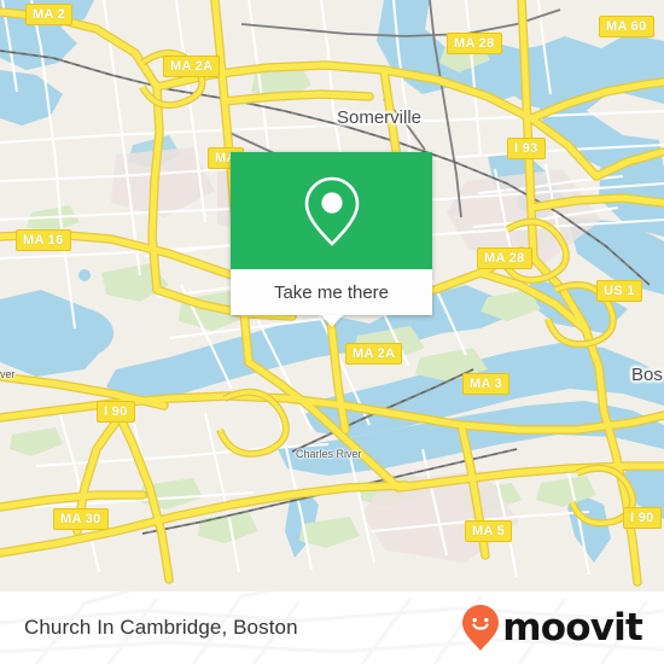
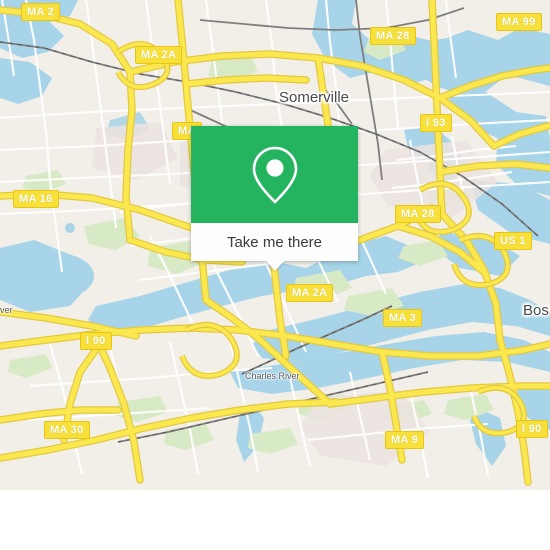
  MA 2
  MA 2A
  MA 28
- MA 60
+ MA 99
  I 93
  MA 16
  MA 28
  US 1
  MA 2A
  MA 3
  I 90
  MA 30
- MA 5
+ MA 9
  I 90
  Somerville
  Bos
  Charles River
  ver
  Take me there
- Church In Cambridge, Boston
- moovit
